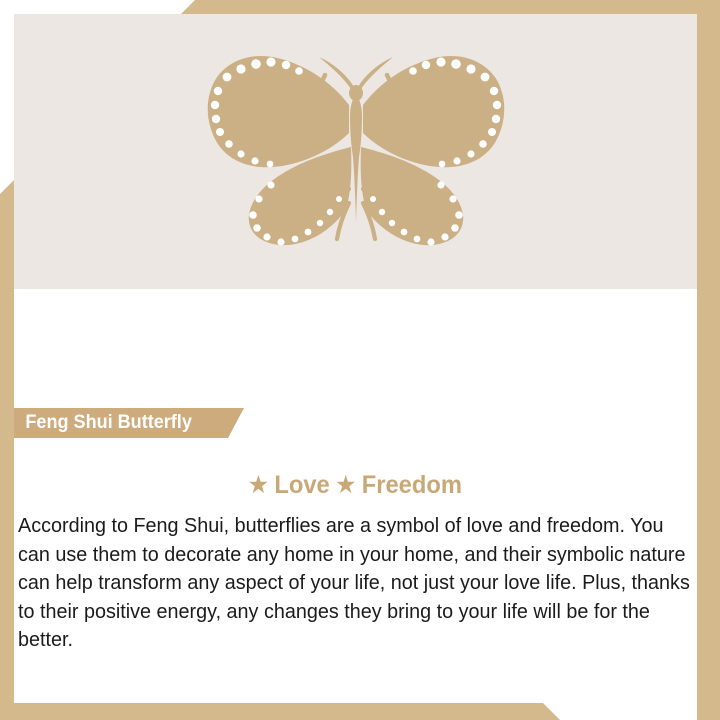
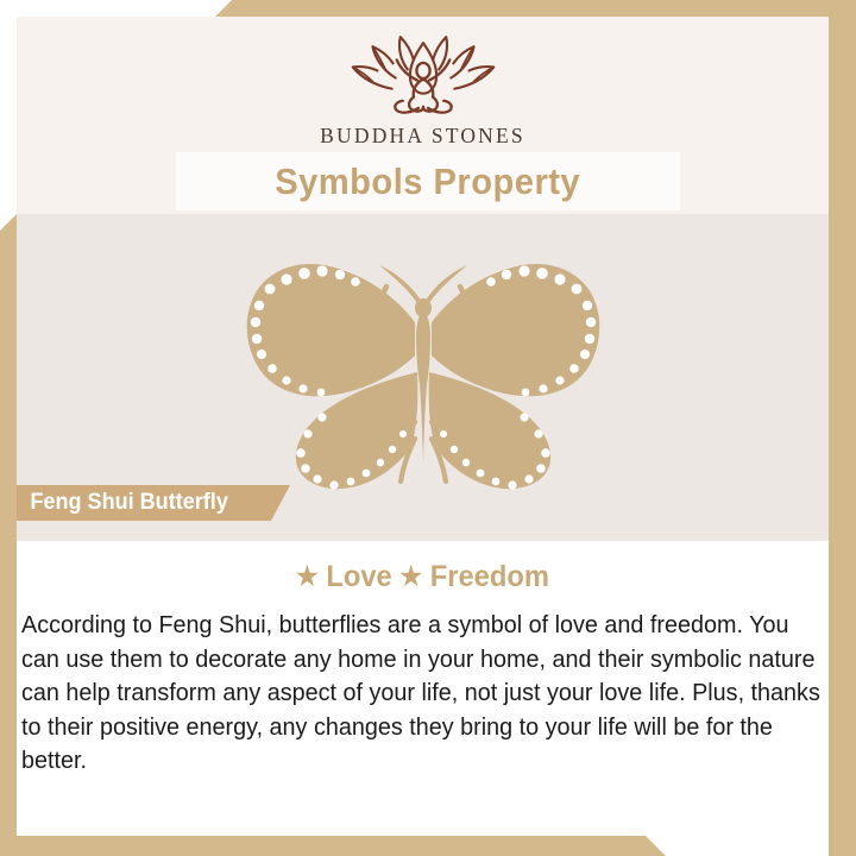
+ BUDDHA STONES
+ Symbols Property
  Feng Shui Butterfly
  ★ Love ★ Freedom
  According to Feng Shui, butterflies are a symbol of love and freedom. You can use them to decorate any home in your home, and their symbolic nature can help transform any aspect of your life, not just your love life. Plus, thanks to their positive energy, any changes they bring to your life will be for the better.
